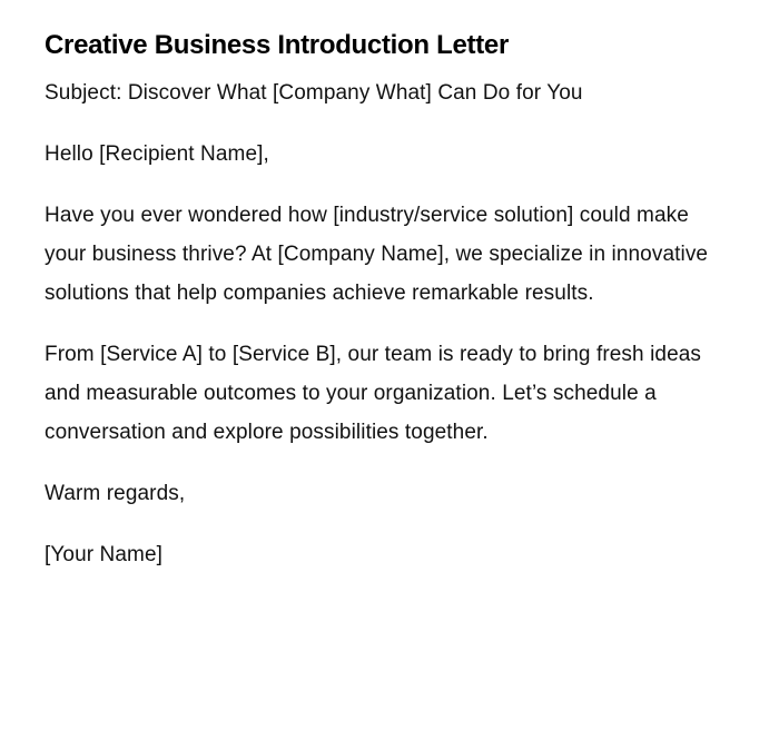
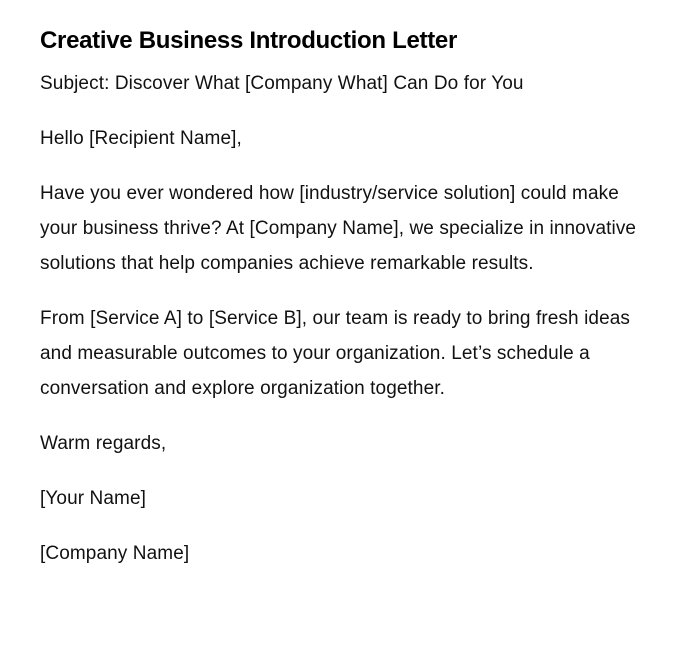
  Creative Business Introduction Letter
  Subject: Discover What [Company What] Can Do for You
  Hello [Recipient Name],
  Have you ever wondered how [industry/service solution] could make your business thrive? At [Company Name], we specialize in innovative solutions that help companies achieve remarkable results.
- From [Service A] to [Service B], our team is ready to bring fresh ideas and measurable outcomes to your organization. Let’s schedule a conversation and explore possibilities together.
+ From [Service A] to [Service B], our team is ready to bring fresh ideas and measurable outcomes to your organization. Let’s schedule a conversation and explore organization together.
  Warm regards,
  [Your Name]
+ [Company Name]
